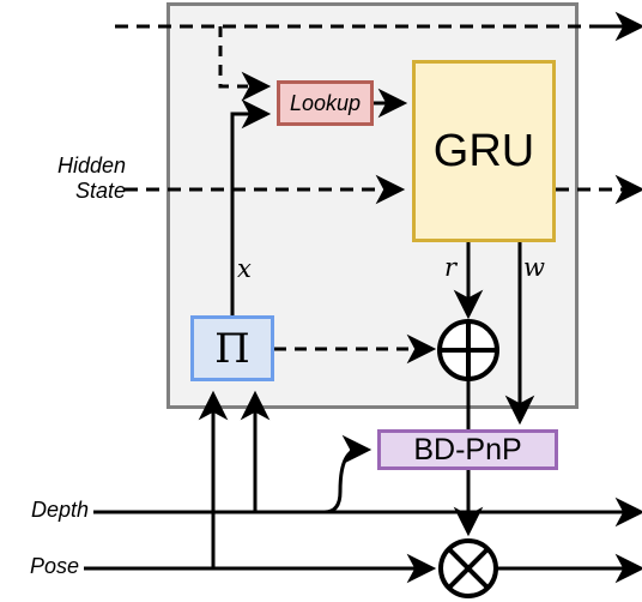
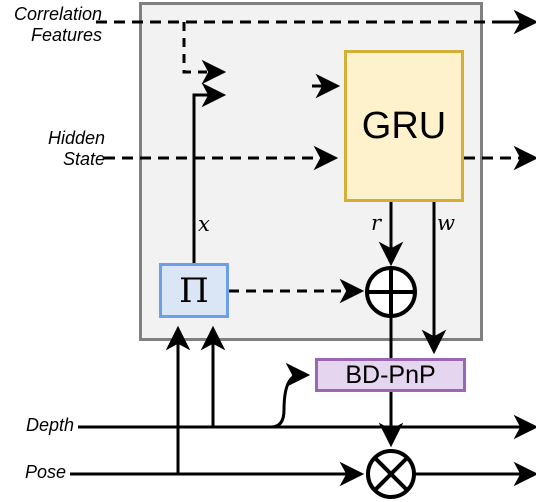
- Lookup
  GRU
  Π
  BD-PnP
+ Correlation
+ Features
  Hidden
  State
  Depth
  Pose
  x
  r
  w
